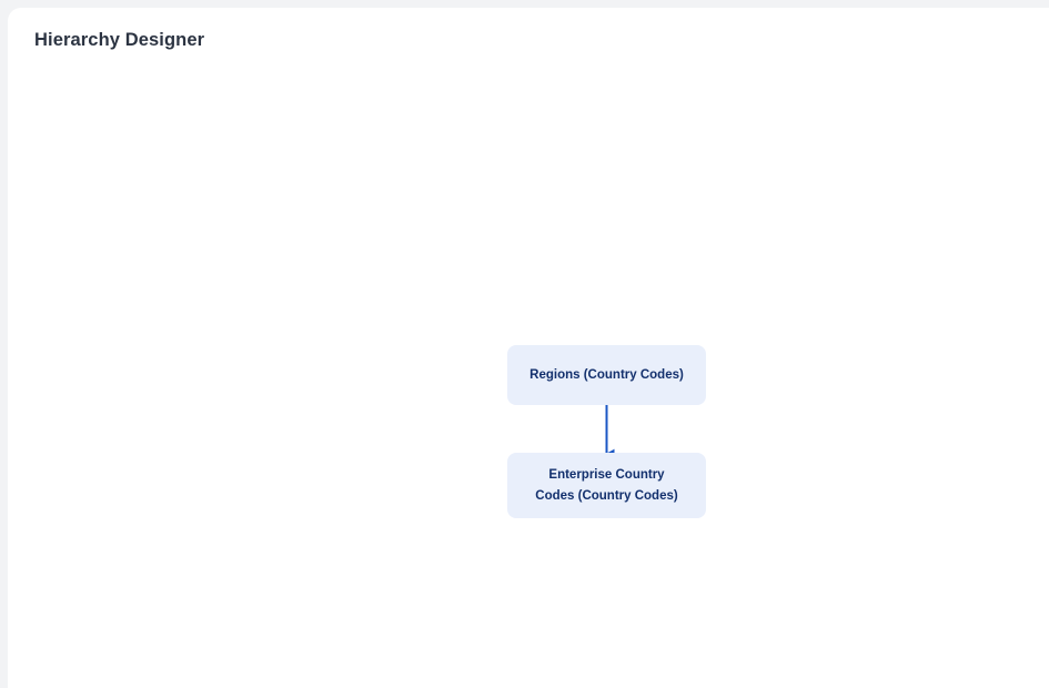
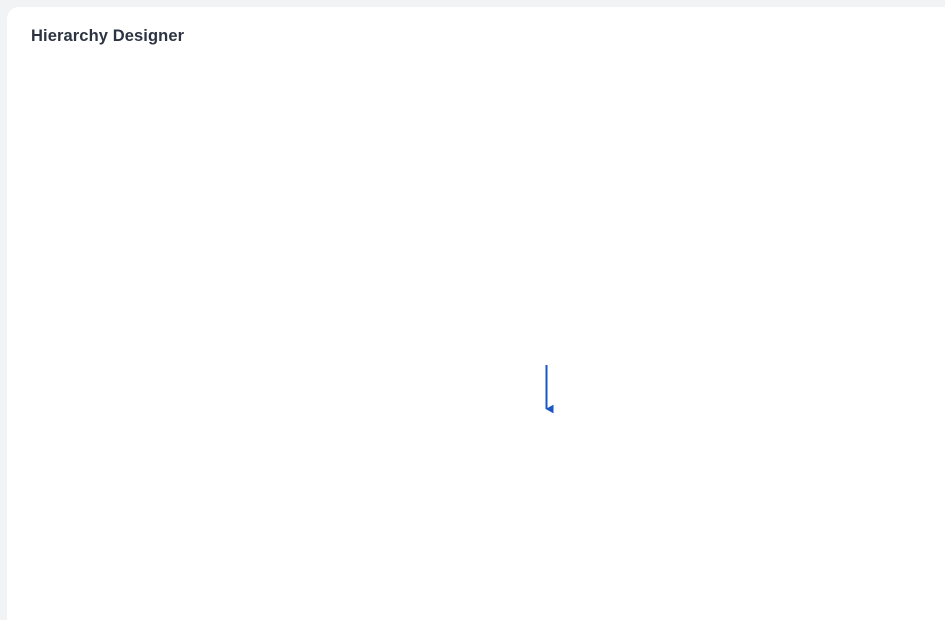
  Hierarchy Designer
- Regions (Country Codes)
- Enterprise Country
- Codes (Country Codes)
